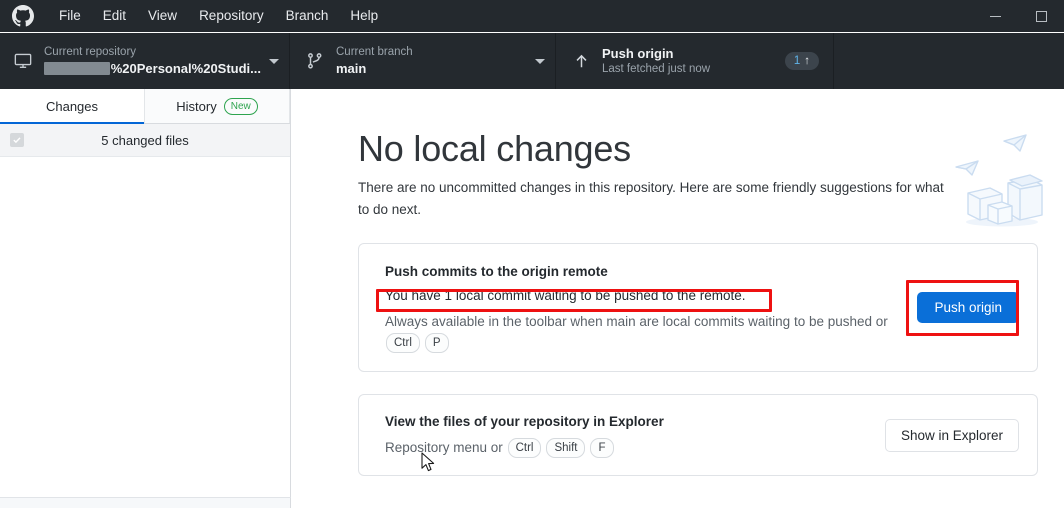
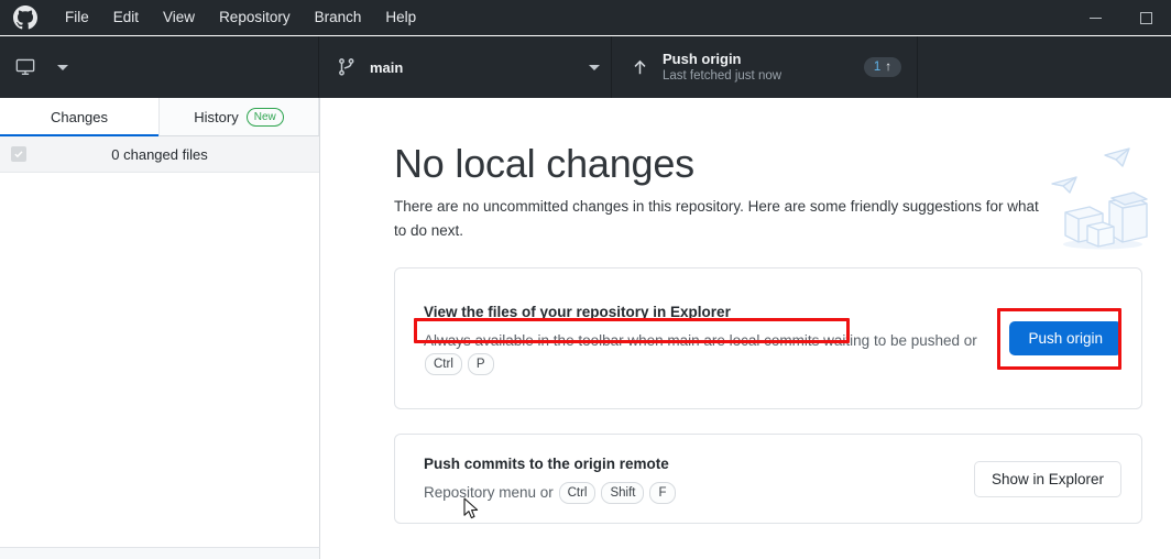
  File
  Edit
  View
  Repository
  Branch
  Help
- Current repository
- %20Personal%20Studi...
- Current branch
  main
  Push origin
  Last fetched just now
  1
  ↑
  Changes
  History
  New
- 5 changed files
+ 0 changed files
  No local changes
  There are no uncommitted changes in this repository. Here are some friendly suggestions for what to do next.
- Push commits to the origin remote
+ View the files of your repository in Explorer
- You have 1 local commit waiting to be pushed to the remote.
  Always available in the toolbar when main are local commits waiting to be pushed or
  Ctrl
  P
  Push origin
- View the files of your repository in Explorer
+ Push commits to the origin remote
  Repository menu or
  Ctrl
  Shift
  F
  Show in Explorer
